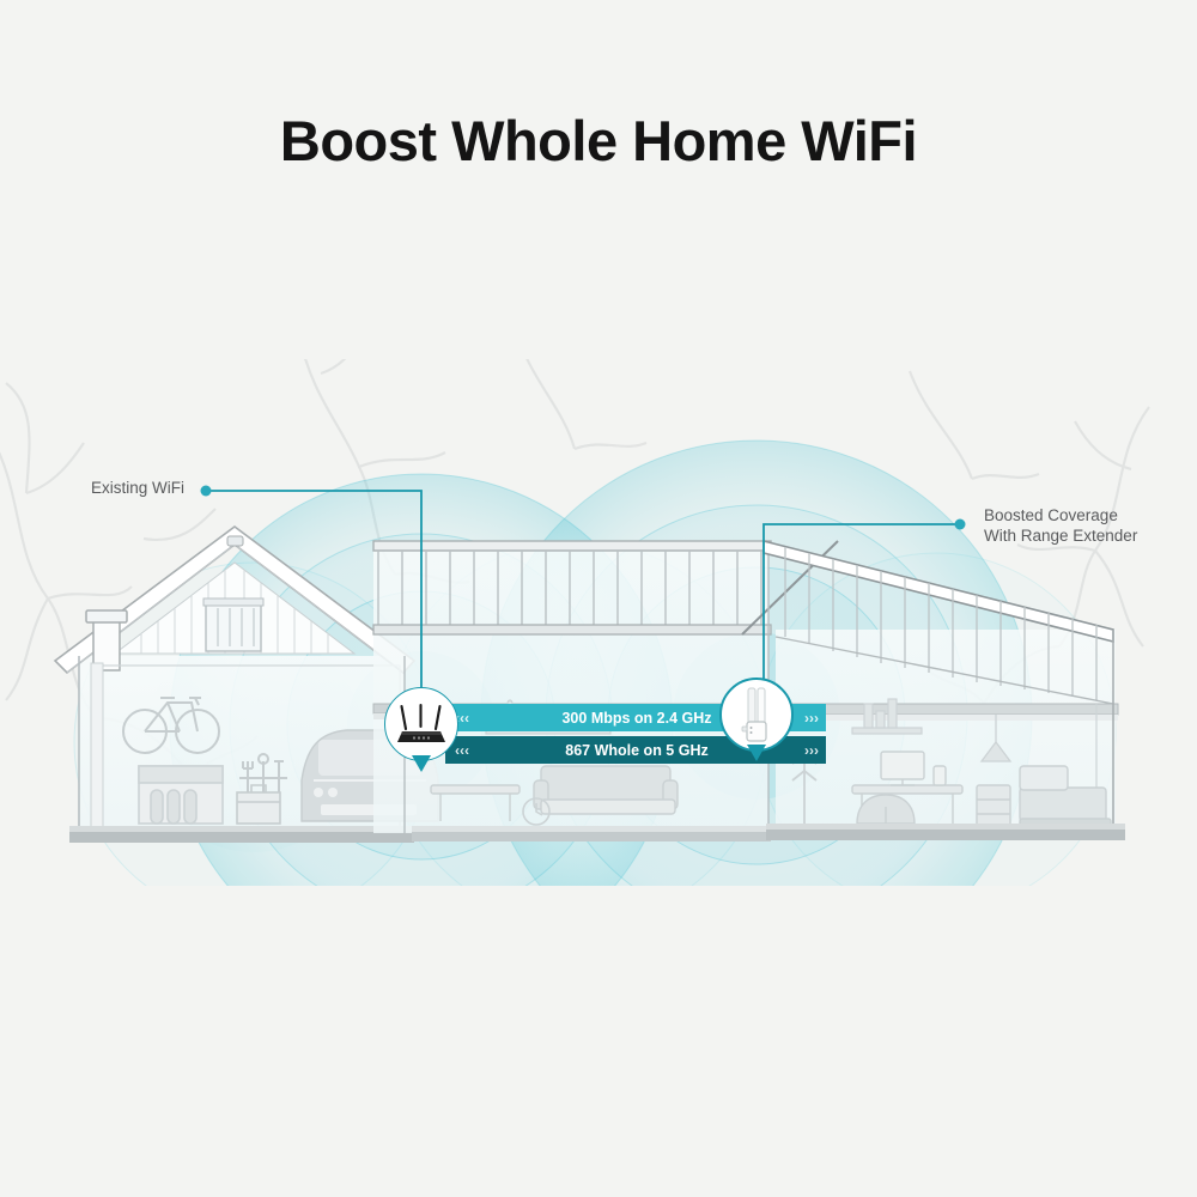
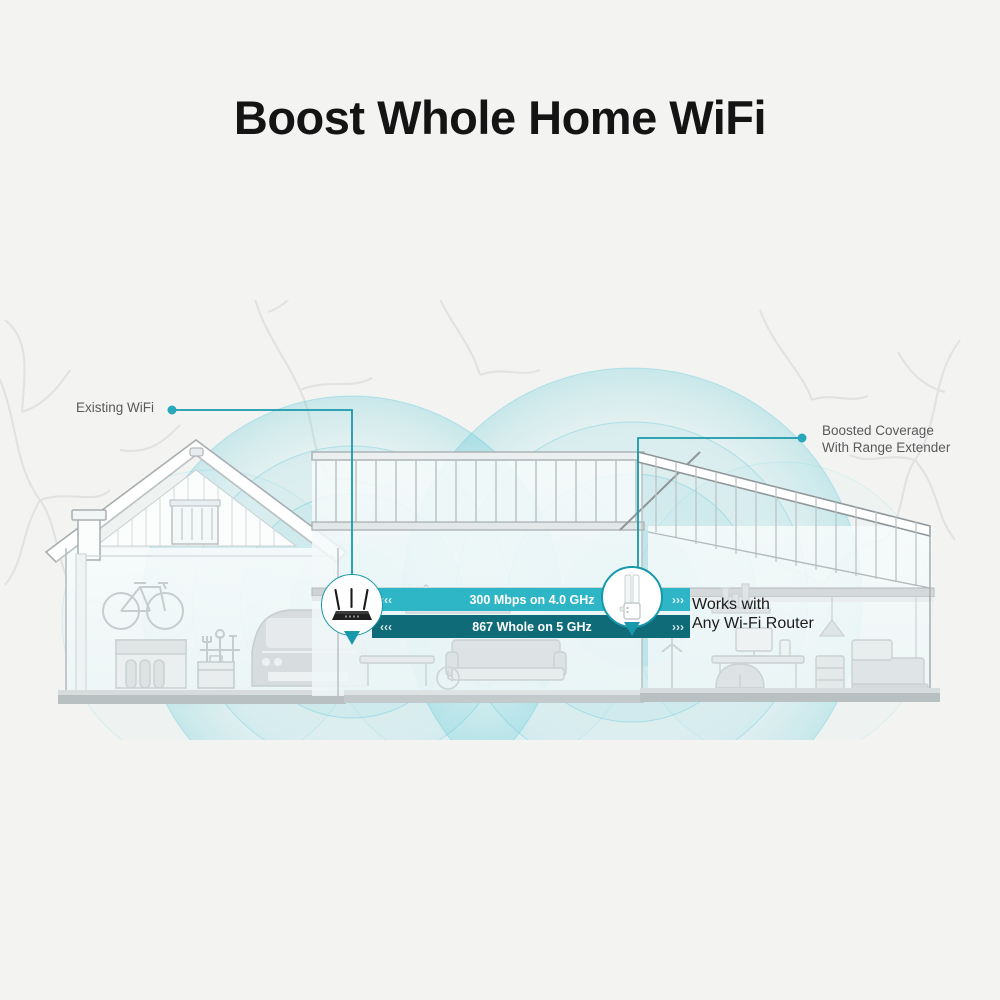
  Boost Whole Home WiFi
  Existing WiFi
  Boosted Coverage
  With Range Extender
- 300 Mbps on 2.4 GHz
+ 300 Mbps on 4.0 GHz
  ›››
  ‹‹‹
  867 Whole on 5 GHz
  ›››
+ Works with
+ Any Wi-Fi Router
